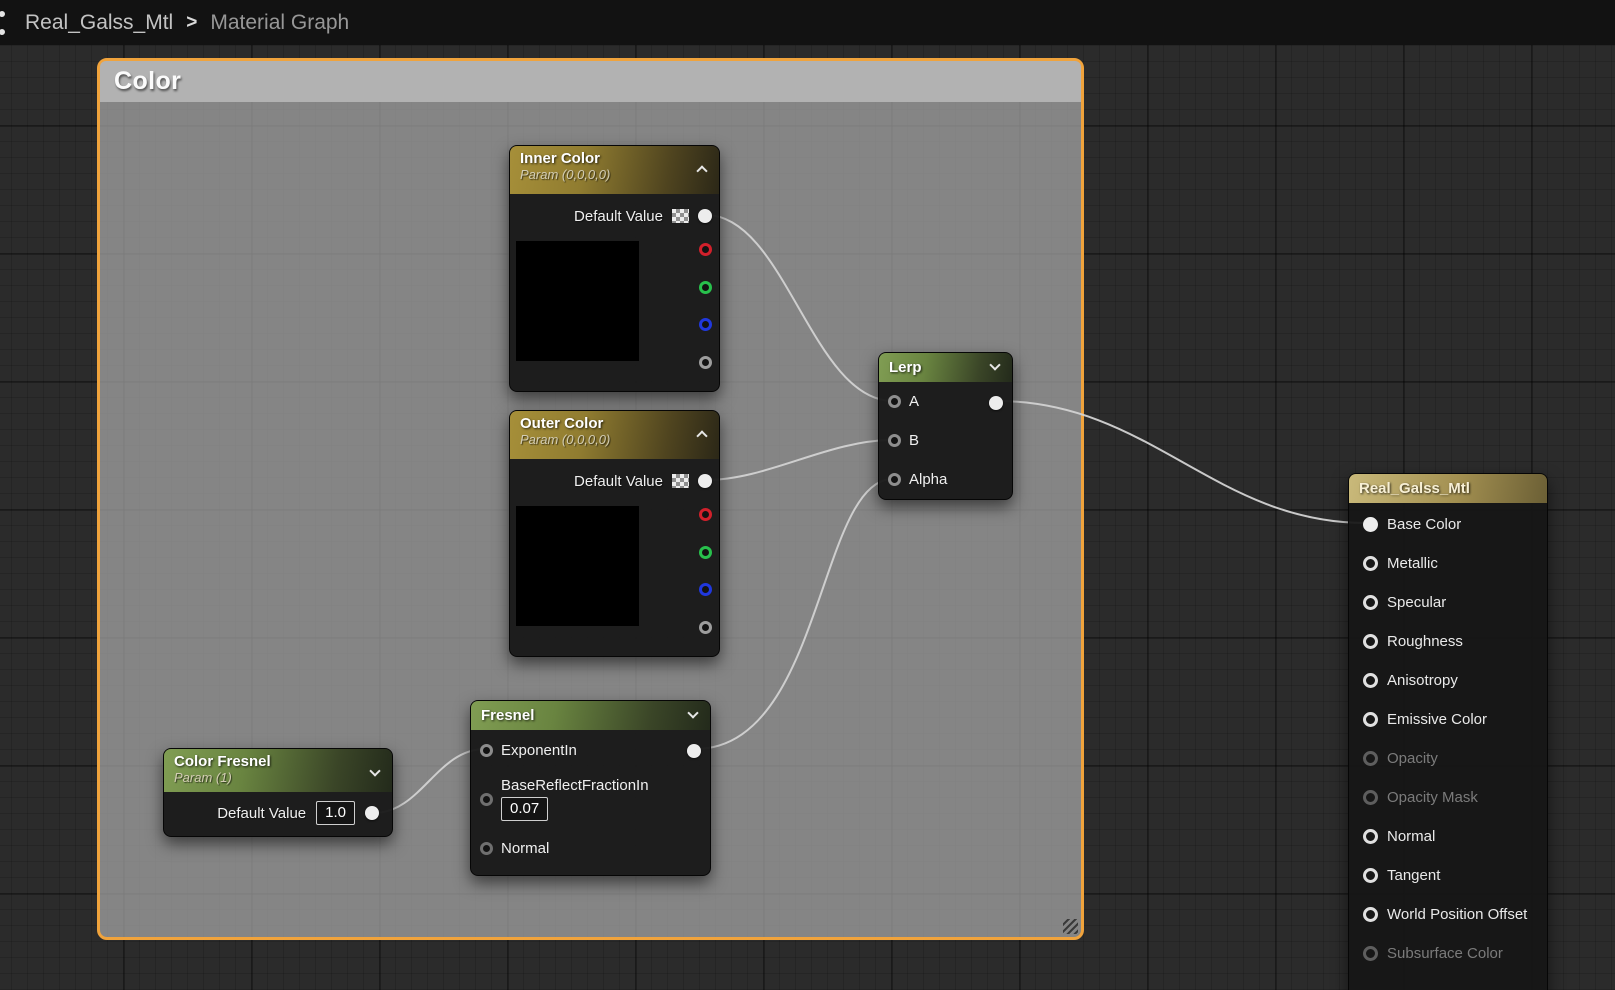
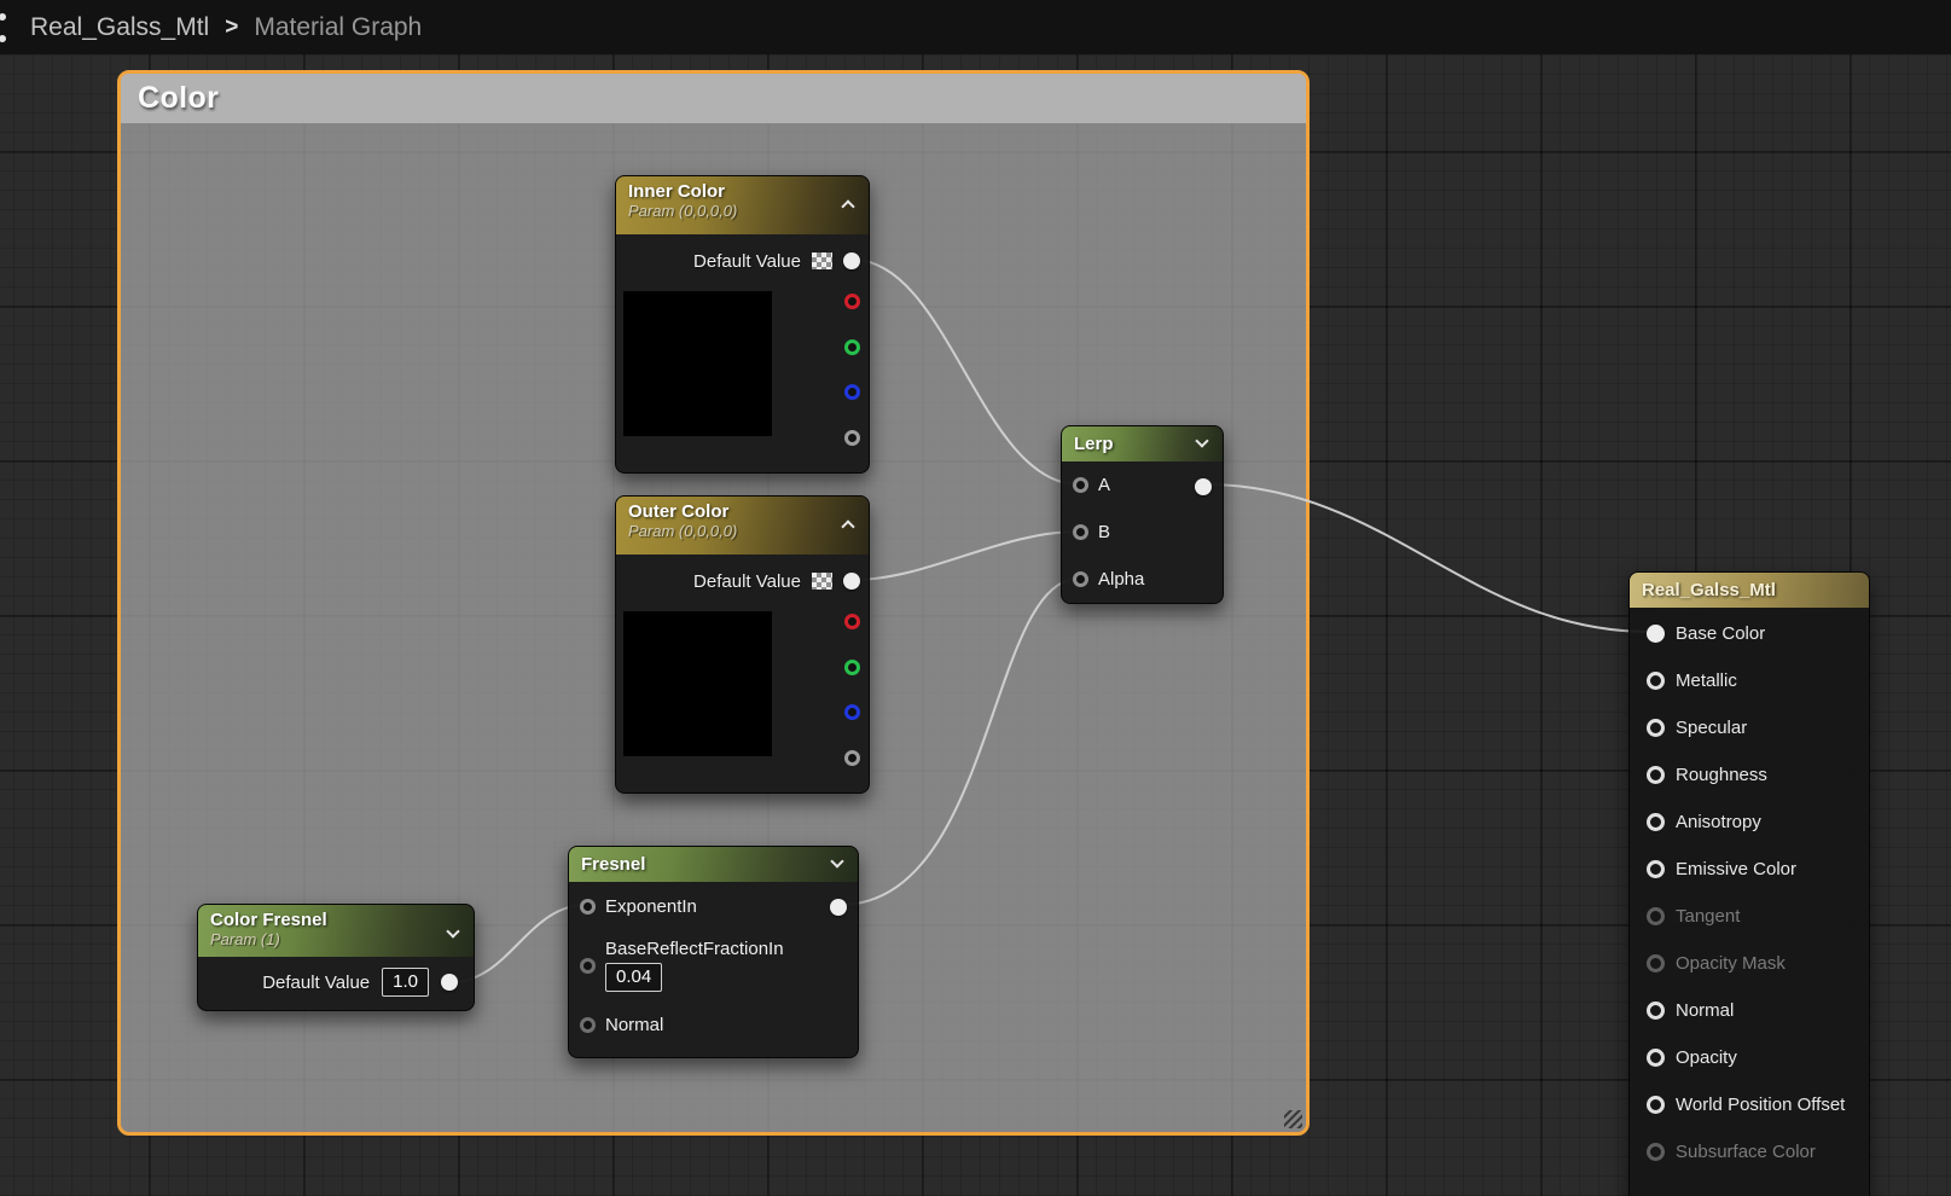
  Real_Galss_Mtl
  >
  Material Graph
  Color
  Inner Color
  Param (0,0,0,0)
  Default Value
  Outer Color
  Param (0,0,0,0)
  Default Value
  Lerp
  A
  B
  Alpha
  Fresnel
  ExponentIn
  BaseReflectFractionIn
- 0.07
+ 0.04
  Normal
  Color Fresnel
  Param (1)
  Default Value
  1.0
  Real_Galss_Mtl
  Base Color
  Metallic
  Specular
  Roughness
  Anisotropy
  Emissive Color
- Opacity
+ Tangent
  Opacity Mask
  Normal
- Tangent
+ Opacity
  World Position Offset
  Subsurface Color
